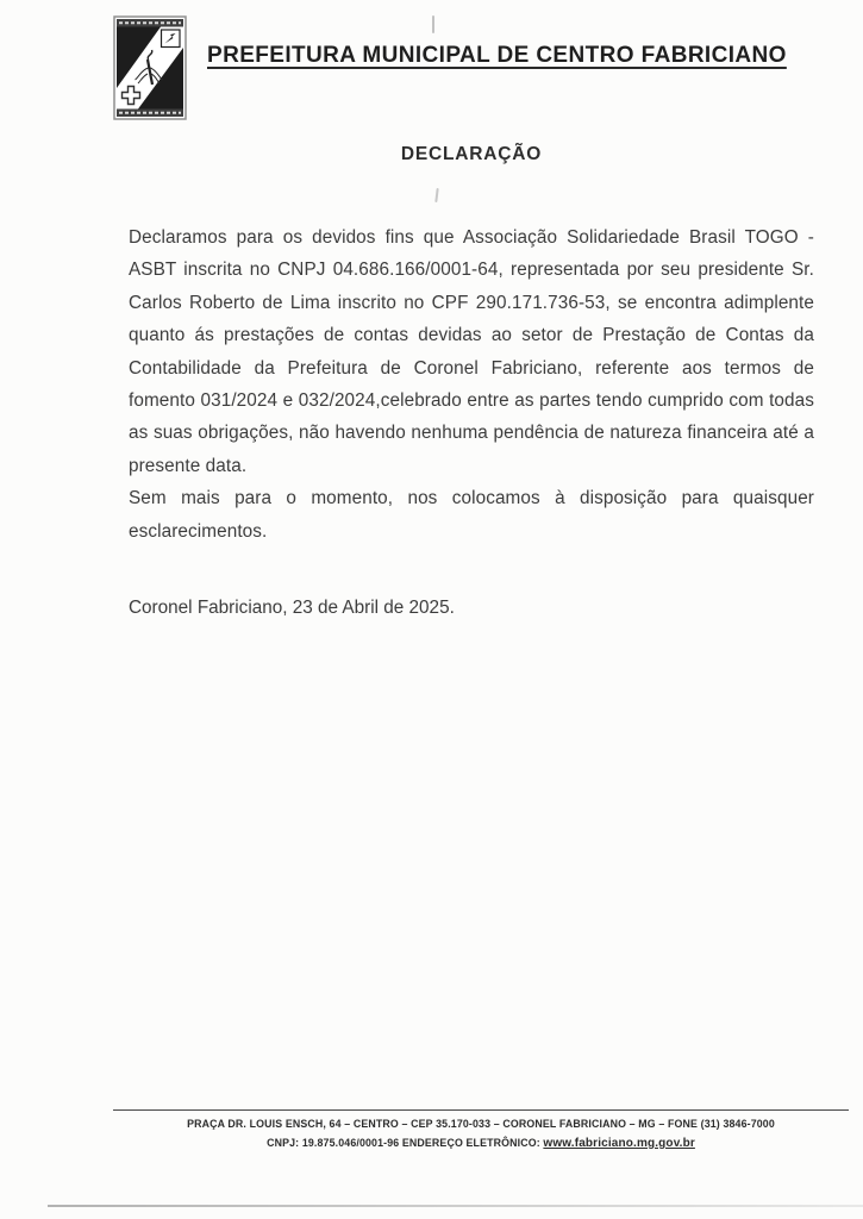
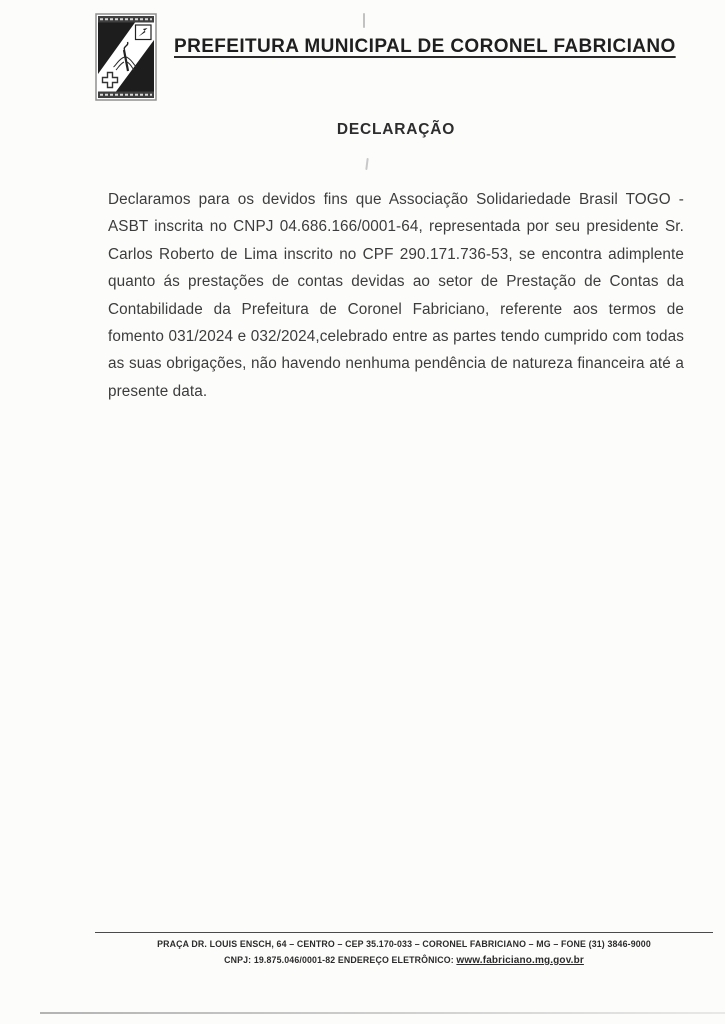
- PREFEITURA MUNICIPAL DE CENTRO FABRICIANO
+ PREFEITURA MUNICIPAL DE CORONEL FABRICIANO
  DECLARAÇÃO
  Declaramos para os devidos fins que Associação Solidariedade Brasil TOGO - ASBT inscrita no CNPJ 04.686.166/0001-64, representada por seu presidente Sr. Carlos Roberto de Lima inscrito no CPF 290.171.736-53, se encontra adimplente quanto ás prestações de contas devidas ao setor de Prestação de Contas da Contabilidade da Prefeitura de Coronel Fabriciano, referente aos termos de fomento 031/2024 e 032/2024,celebrado entre as partes tendo cumprido com todas as suas obrigações, não havendo nenhuma pendência de natureza financeira até a presente data.
- Sem mais para o momento, nos colocamos à disposição para quaisquer esclarecimentos.
- Coronel Fabriciano, 23 de Abril de 2025.
- PRAÇA DR. LOUIS ENSCH, 64 – CENTRO – CEP 35.170-033 – CORONEL FABRICIANO – MG – FONE (31) 3846-7000
+ PRAÇA DR. LOUIS ENSCH, 64 – CENTRO – CEP 35.170-033 – CORONEL FABRICIANO – MG – FONE (31) 3846-9000
- CNPJ: 19.875.046/0001-96 ENDEREÇO ELETRÔNICO: www.fabriciano.mg.gov.br
+ CNPJ: 19.875.046/0001-82 ENDEREÇO ELETRÔNICO: www.fabriciano.mg.gov.br
